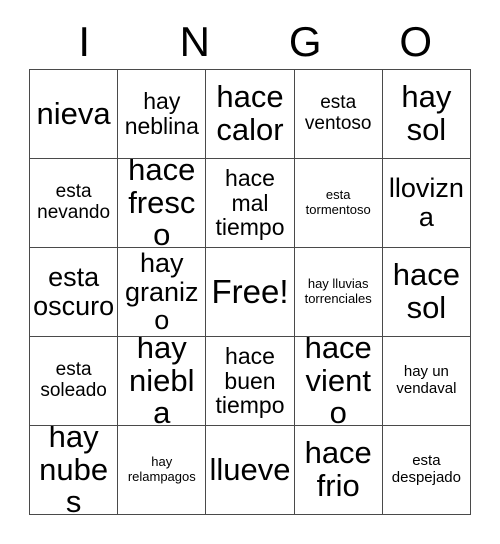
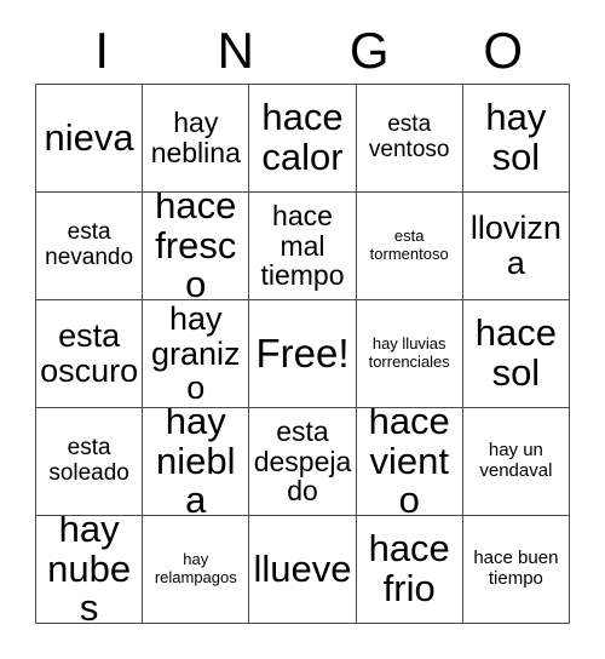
  I
  N
  G
  O
  nieva
  hay neblina
  hace calor
  esta ventoso
  hay sol
  esta nevando
  hace fresco
  hace mal tiempo
  esta tormentoso
  llovizna
  esta oscuro
  hay granizo
  Free!
  hay lluvias torrenciales
  hace sol
  esta soleado
  hay niebla
- hace buen tiempo
+ esta despejado
  hace viento
  hay un vendaval
  hay nubes
  hay relampagos
  llueve
  hace frio
- esta despejado
+ hace buen tiempo
